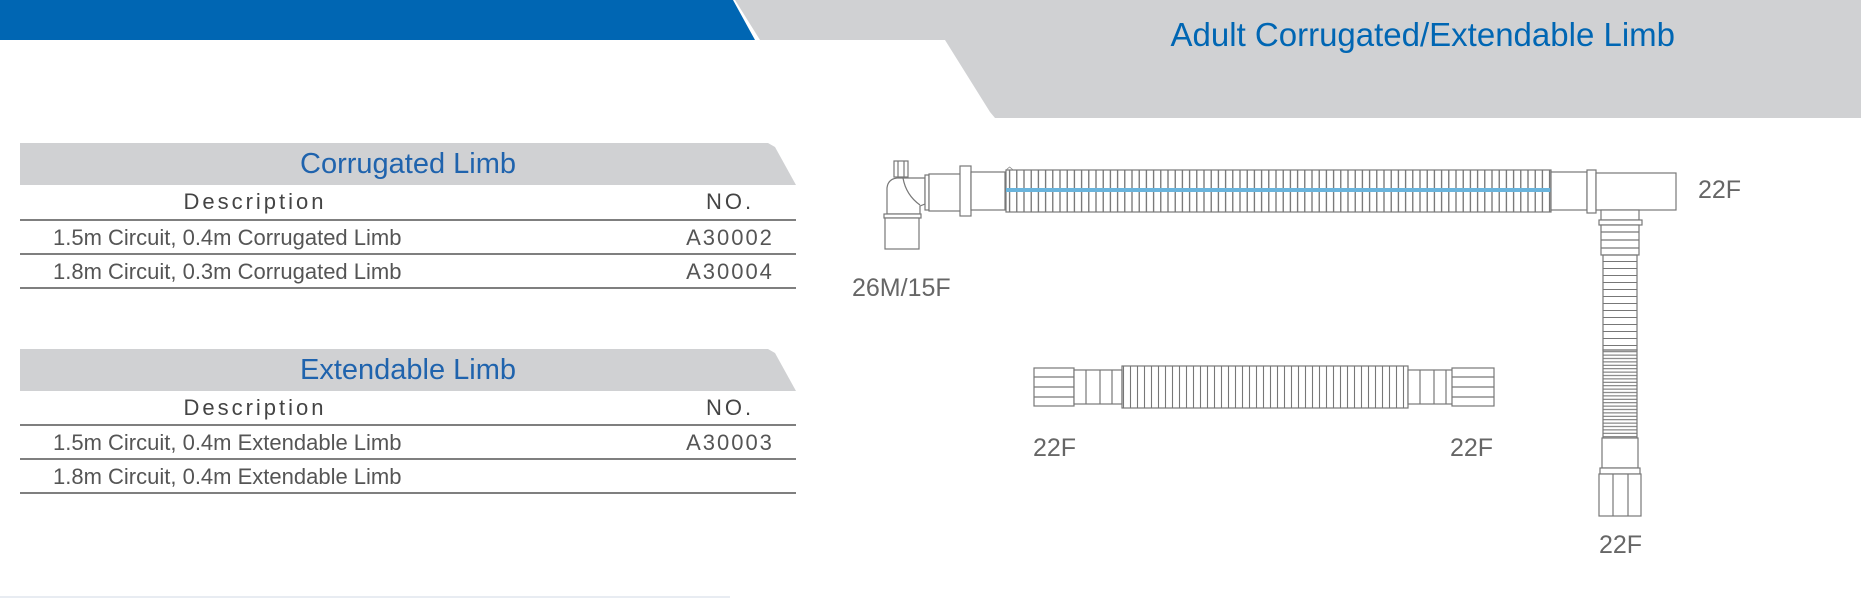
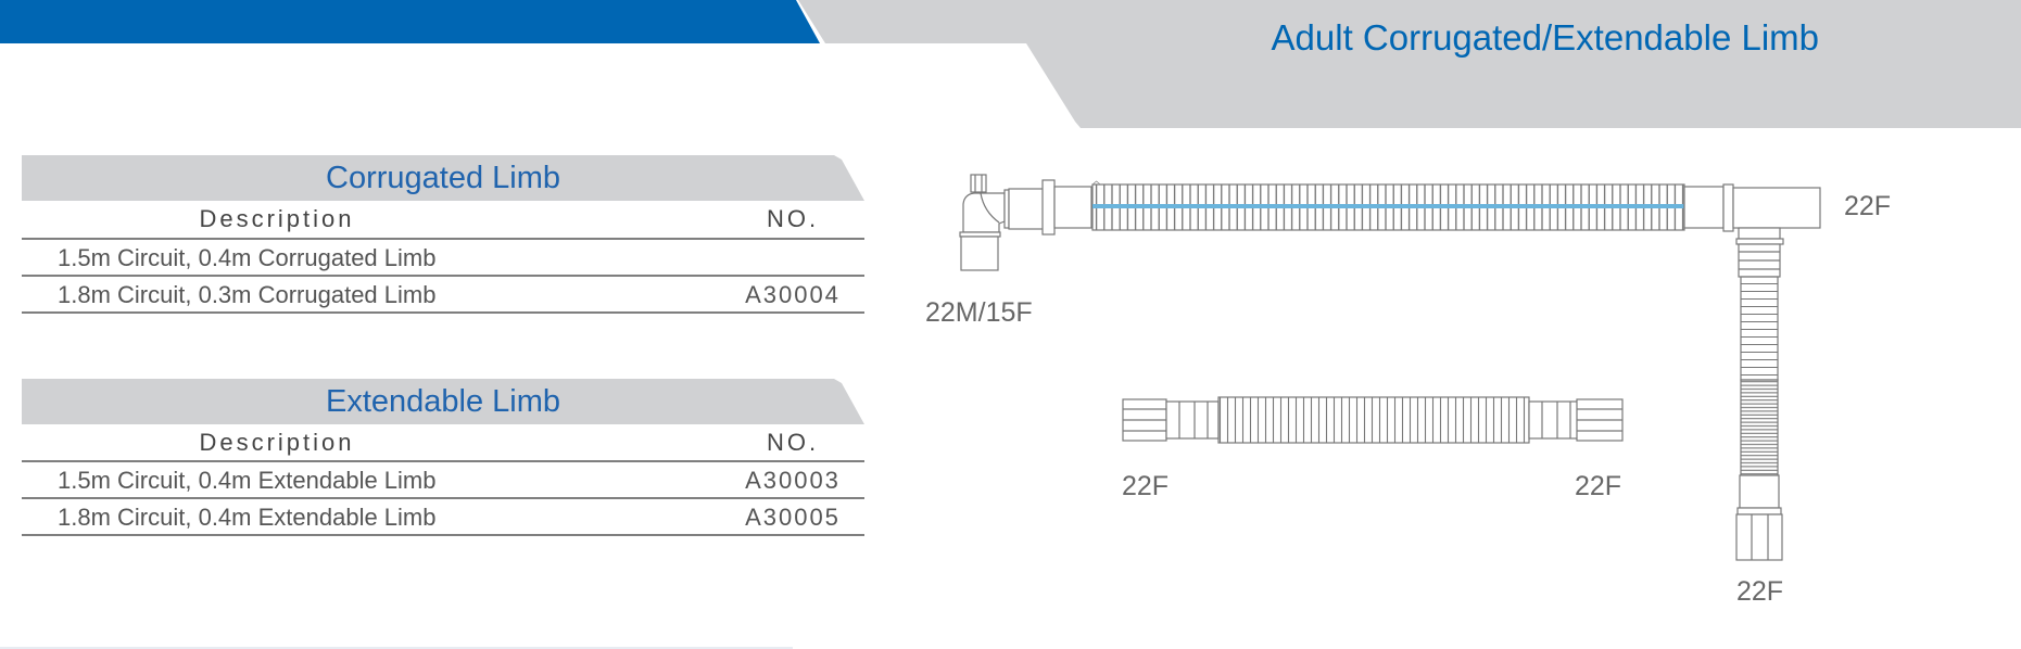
  Adult Corrugated/Extendable Limb
  Corrugated Limb
  Description
  NO.
  1.5m Circuit, 0.4m Corrugated Limb
- A30002
  1.8m Circuit, 0.3m Corrugated Limb
  A30004
  Extendable Limb
  Description
  NO.
  1.5m Circuit, 0.4m Extendable Limb
  A30003
  1.8m Circuit, 0.4m Extendable Limb
+ A30005
- 26M/15F
+ 22M/15F
  22F
  22F
  22F
  22F
